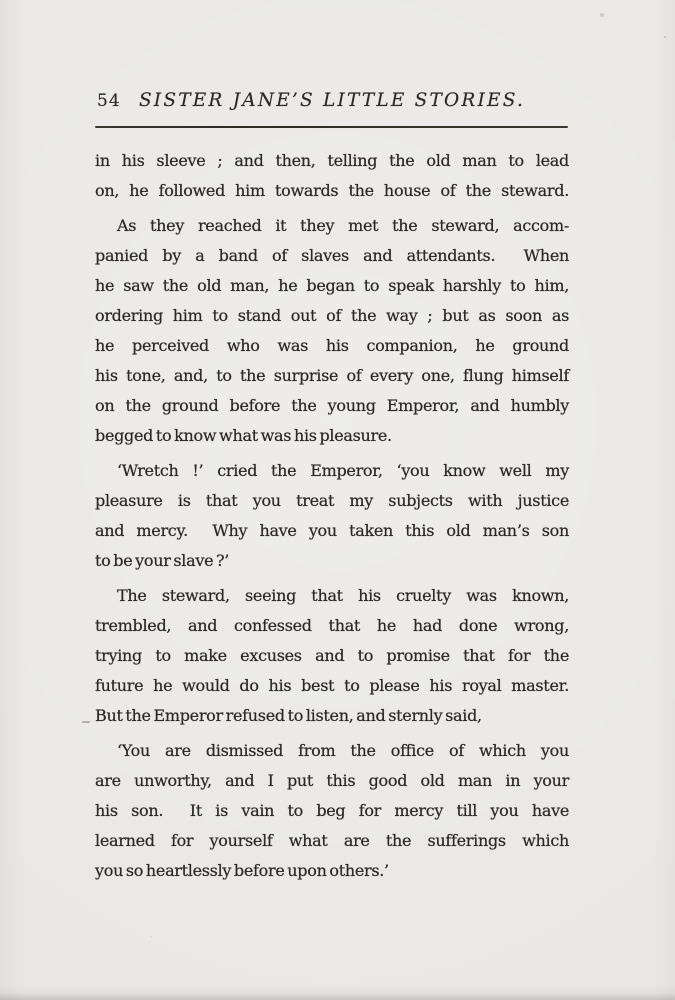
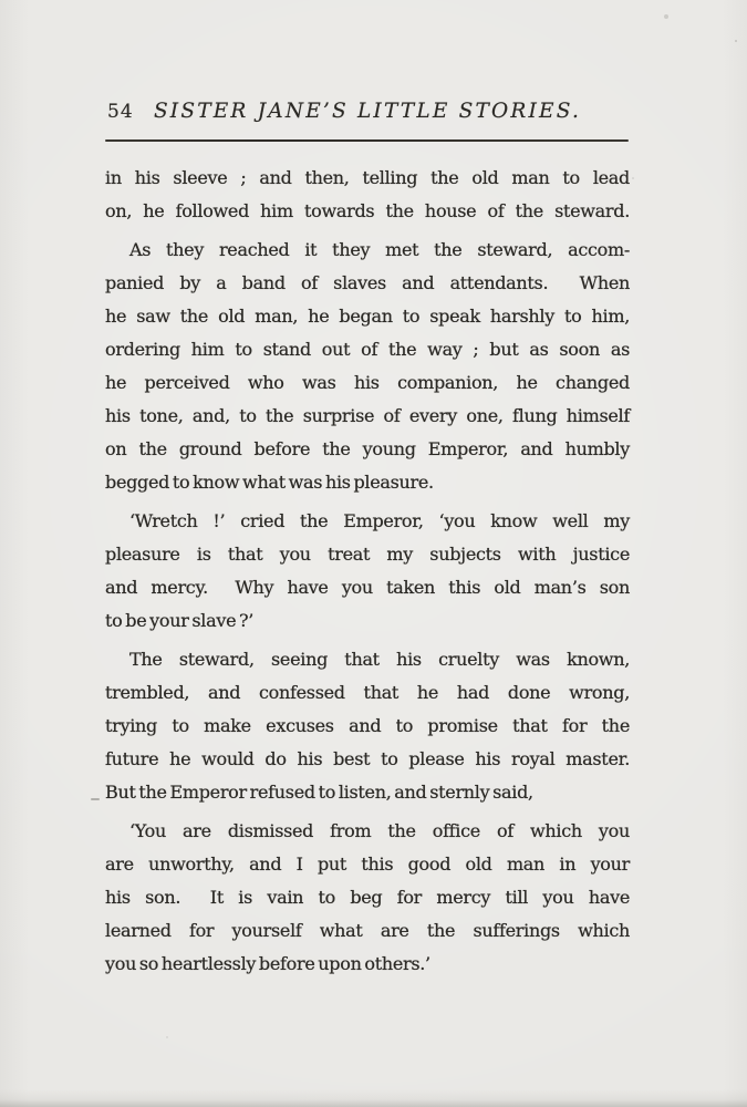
  54
  SISTER JANE’S LITTLE STORIES.
  in his sleeve ; and then, telling the old man to lead
  on, he followed him towards the house of the steward.
  As they reached it they met the steward, accom-
  panied by a band of slaves and attendants. When
  he saw the old man, he began to speak harshly to him,
  ordering him to stand out of the way ; but as soon as
- he perceived who was his companion, he ground
+ he perceived who was his companion, he changed
  his tone, and, to the surprise of every one, flung himself
  on the ground before the young Emperor, and humbly
  begged to know what was his pleasure.
  ‘Wretch !’ cried the Emperor, ‘you know well my
  pleasure is that you treat my subjects with justice
  and mercy. Why have you taken this old man’s son
  to be your slave ?’
  The steward, seeing that his cruelty was known,
  trembled, and confessed that he had done wrong,
  trying to make excuses and to promise that for the
  future he would do his best to please his royal master.
  But the Emperor refused to listen, and sternly said,
  ‘You are dismissed from the office of which you
  are unworthy, and I put this good old man in your
  his son. It is vain to beg for mercy till you have
  learned for yourself what are the sufferings which
  you so heartlessly before upon others.’
